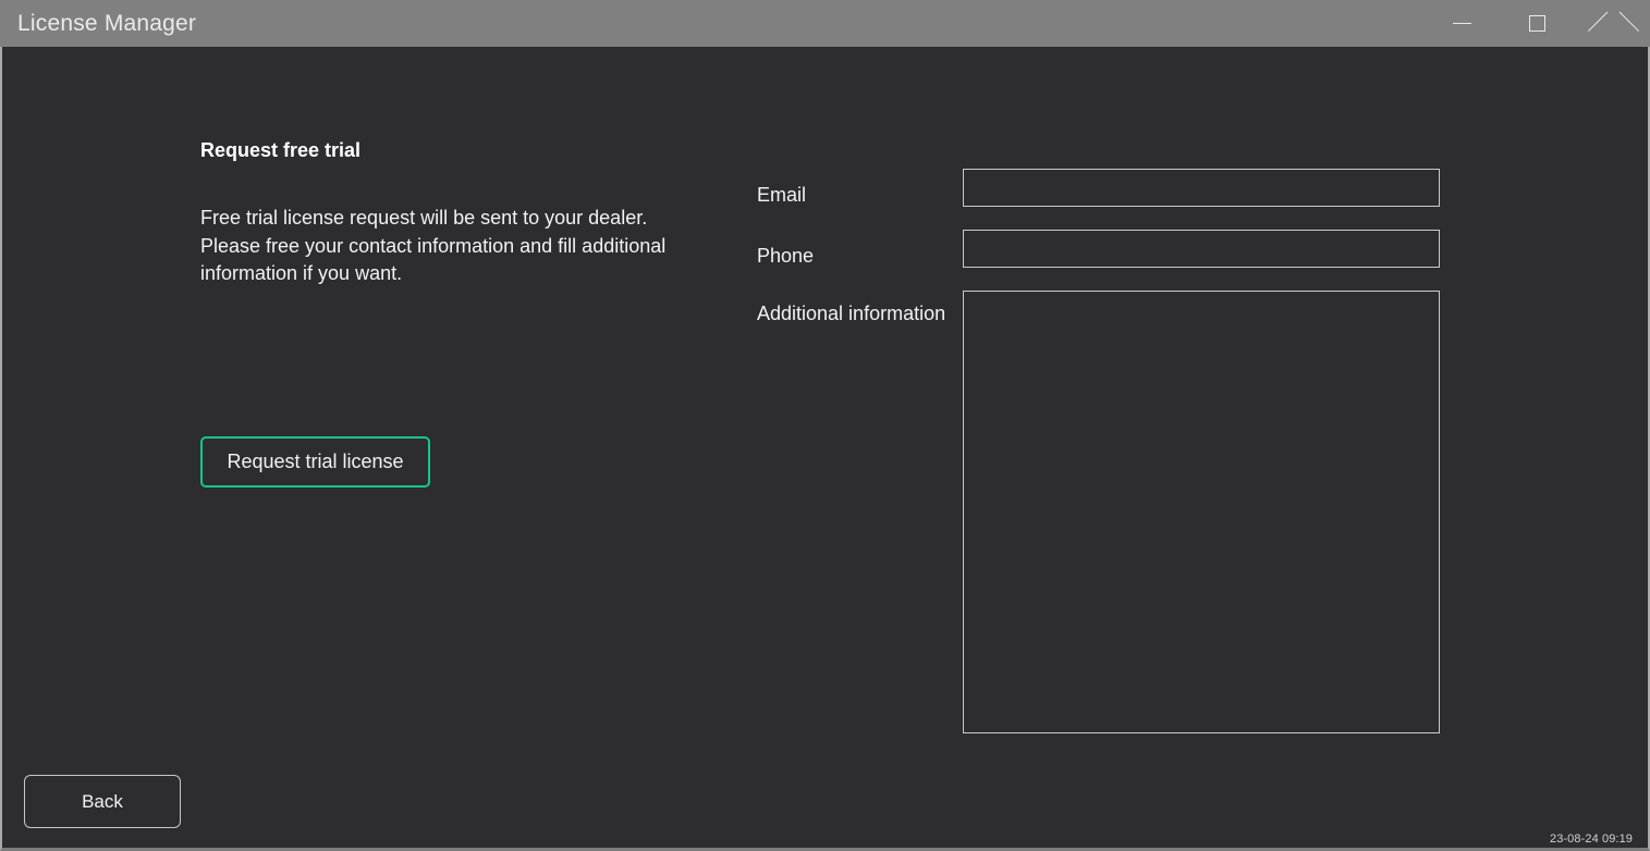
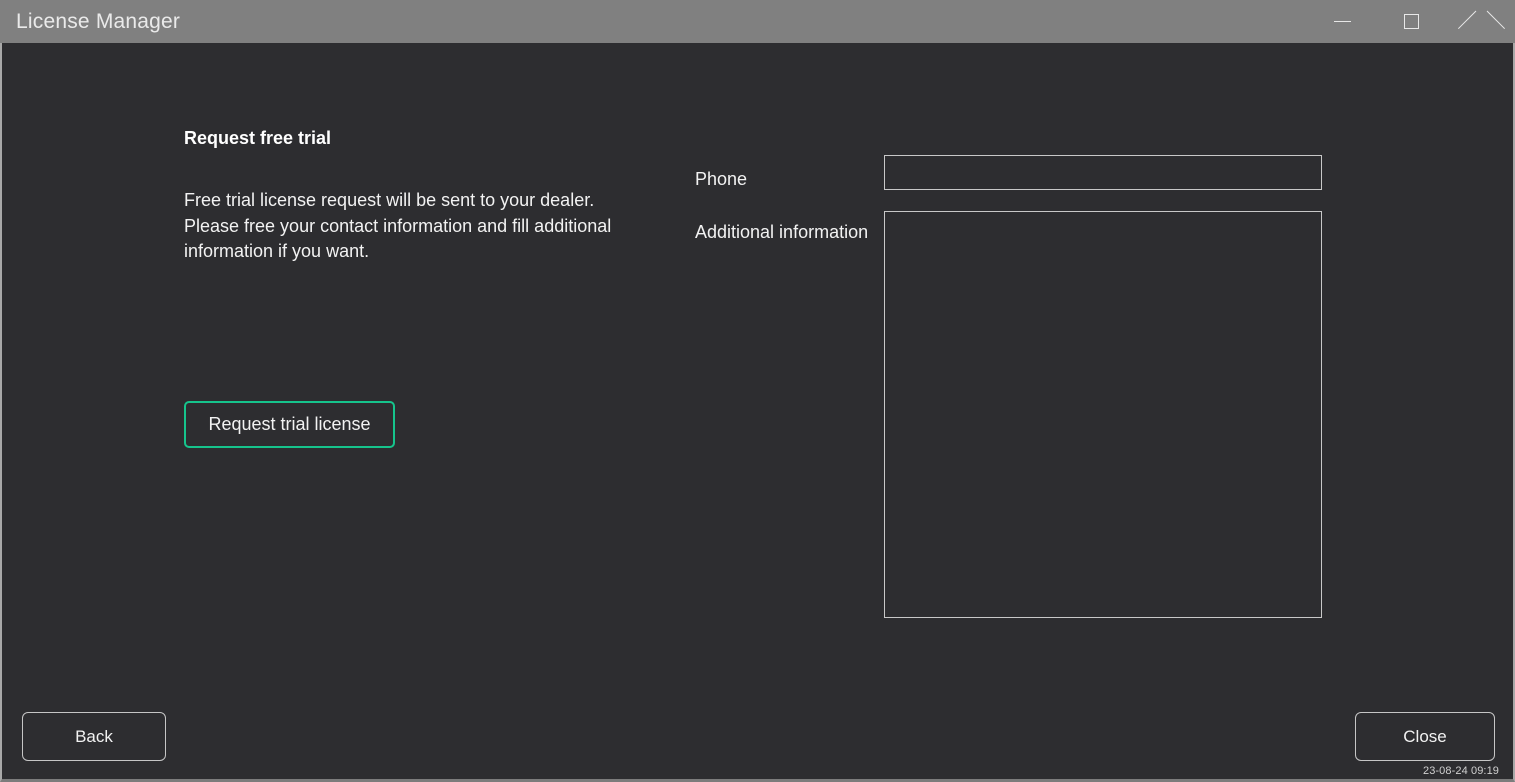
  License Manager
  Request free trial
  Free trial license request will be sent to your dealer. Please free your contact information and fill additional information if you want.
  Request trial license
- Email
  Phone
  Additional information
  Back
+ Close
  23-08-24 09:19
